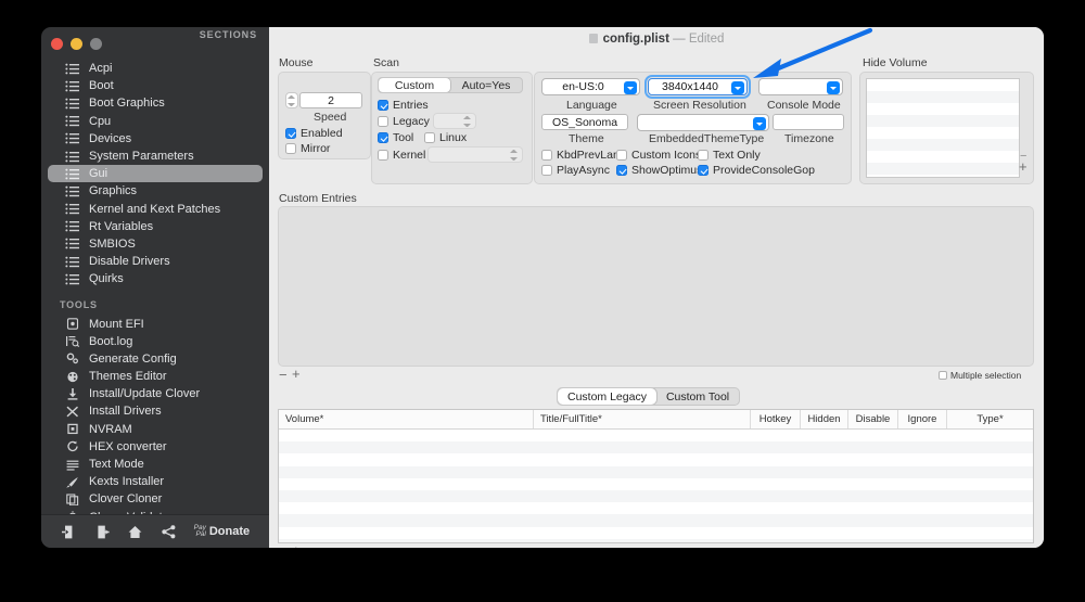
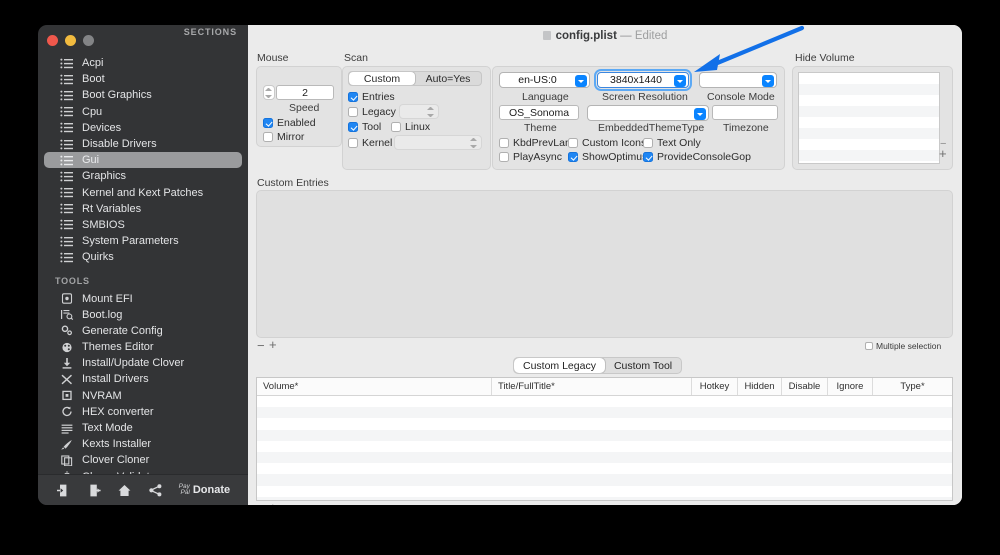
  SECTIONS
  Acpi
  Boot
  Boot Graphics
  Cpu
  Devices
- System Parameters
+ Disable Drivers
  Gui
  Graphics
  Kernel and Kext Patches
  Rt Variables
  SMBIOS
- Disable Drivers
+ System Parameters
  Quirks
  TOOLS
  Mount EFI
  Boot.log
  Generate Config
  Themes Editor
  Install/Update Clover
  Install Drivers
  NVRAM
  HEX converter
  Text Mode
  Kexts Installer
  Clover Cloner
  Donate
  config.plist — Edited
  Mouse
  2
  Speed
  Enabled
  Mirror
  Scan
  Custom
  Auto=Yes
  Entries
  Legacy
  Tool
  Linux
  Kernel
  en-US:0
  Language
  3840x1440
  Screen Resolution
  Console Mode
  OS_Sonoma
  Theme
  EmbeddedThemeType
  Timezone
  KbdPrevLa
  Custom Icon
  Text Only
  PlayAsync
  ShowOptimu
  ProvideConsoleGop
  Hide Volume
  −
  +
  Custom Entries
  −
  +
  Multiple selection
  Custom Legacy
  Custom Tool
  Volume*
  Title/FullTitle*
  Hotkey
  Hidden
  Disable
  Ignore
  Type*
